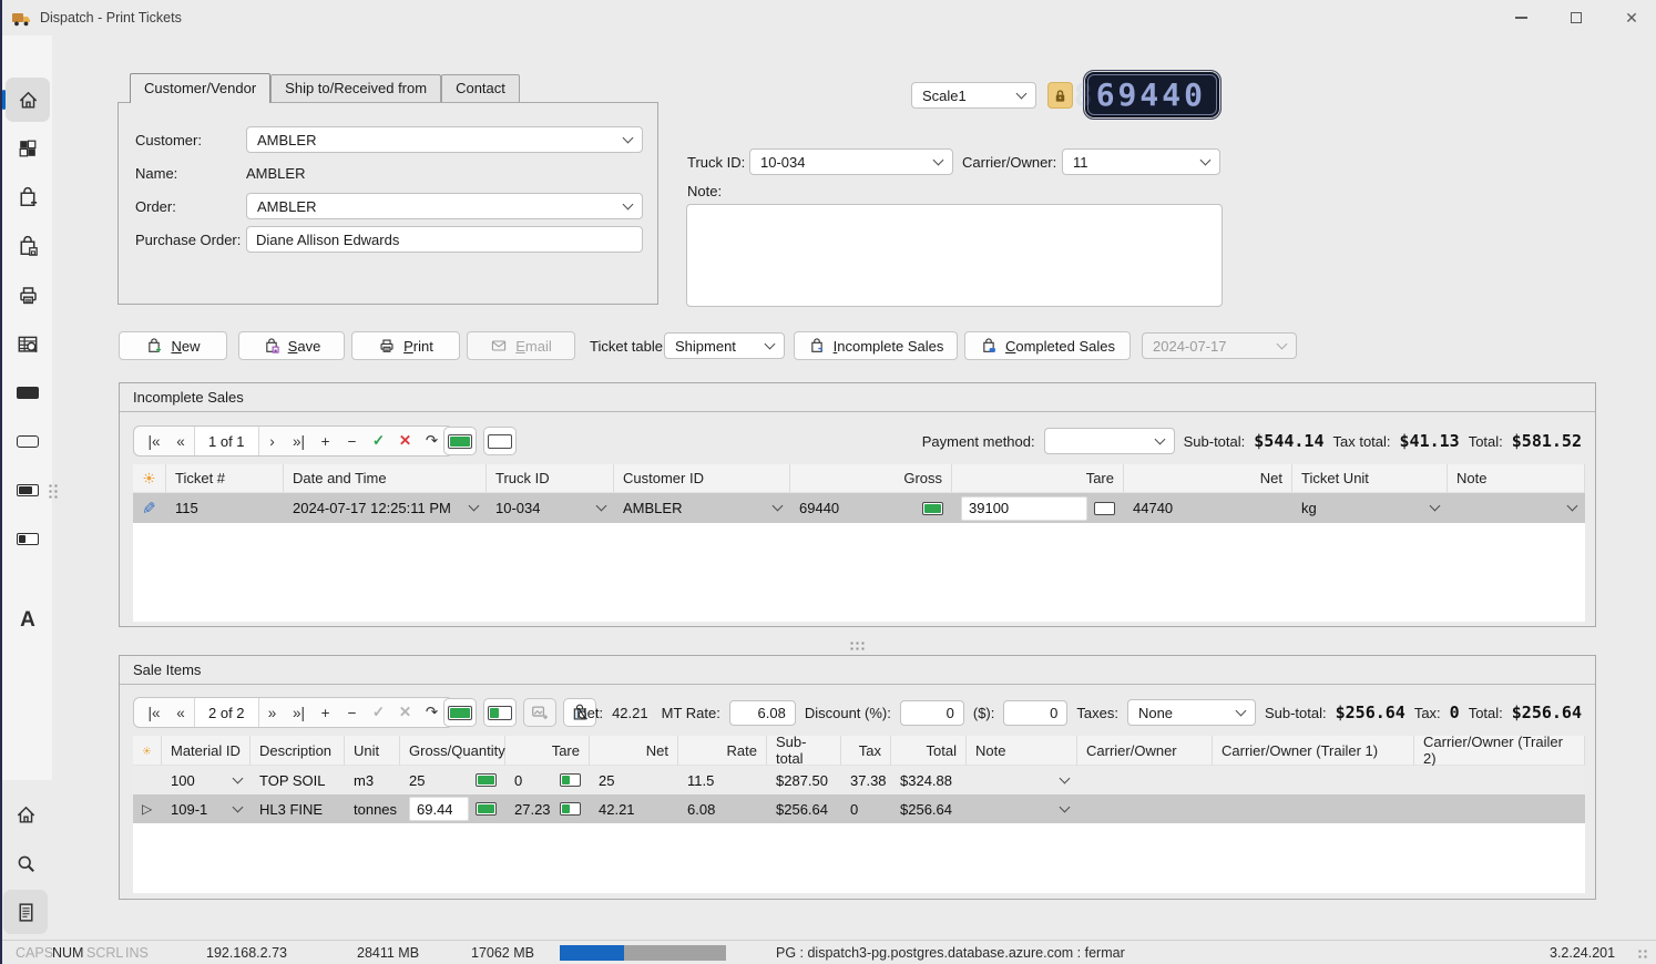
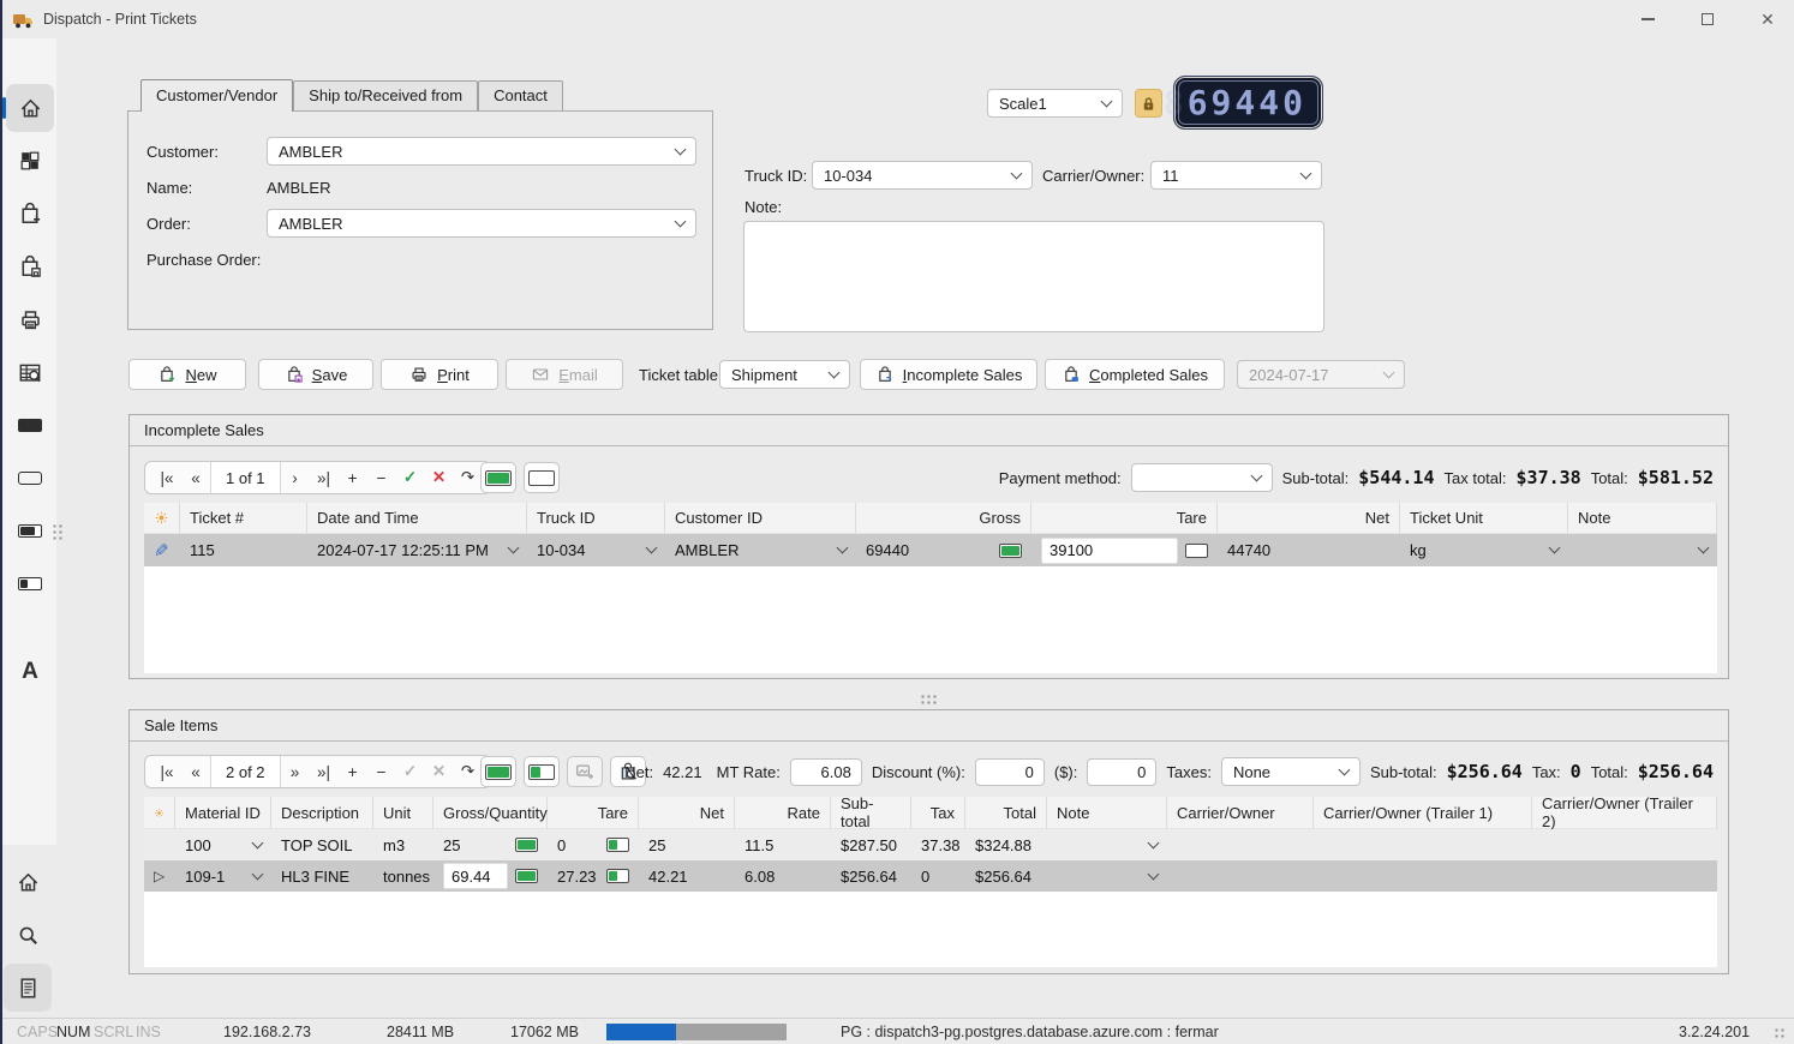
  Dispatch - Print Tickets
  ✕
  A
  Customer/Vendor
  Ship to/Received from
  Contact
  Customer:
  AMBLER
  Name:
  AMBLER
  Order:
  AMBLER
  Purchase Order:
- Diane Allison Edwards
  Scale1
  8
  69440
  Truck ID:
  10-034
  Carrier/Owner:
  11
  Note:
  New
  Save
  Print
  Email
  Ticket table
  Shipment
  Incomplete Sales
  Completed Sales
  2024-07-17
  Incomplete Sales
  |«
  «
  1 of 1
  ›
  »|
  +
  −
  ✓
  ✕
  ↷
  Payment method:
  Sub-total:
  $544.14
  Tax total:
- $41.13
+ $37.38
  Total:
  $581.52
  Ticket #
  Date and Time
  Truck ID
  Customer ID
  Gross
  Tare
  Net
  Ticket Unit
  Note
  115
  2024-07-17 12:25:11 PM
  10-034
  AMBLER
  69440
  39100
  44740
  kg
  Sale Items
  |«
  «
  2 of 2
  »
  »|
  +
  −
  ✓
  ✕
  ↷
  Net:
  42.21
  MT Rate:
  6.08
  Discount (%):
  0
  ($):
  0
  Taxes:
  None
  Sub-total:
  $256.64
  Tax:
  0
  Total:
  $256.64
  Material ID
  Description
  Unit
  Gross/Quantity
  Tare
  Net
  Rate
  Sub-total
  Tax
  Total
  Note
  Carrier/Owner
  Carrier/Owner (Trailer 1)
  Carrier/Owner (Trailer 2)
  100
  TOP SOIL
  m3
  25
  0
  25
  11.5
  $287.50
  37.38
  $324.88
  ▷
  109-1
  HL3 FINE
  tonnes
  69.44
  27.23
  42.21
  6.08
  $256.64
  0
  $256.64
  CAPS
  NUM
  SCRL
  INS
  192.168.2.73
  28411 MB
  17062 MB
  PG : dispatch3-pg.postgres.database.azure.com : fermar
  3.2.24.201
